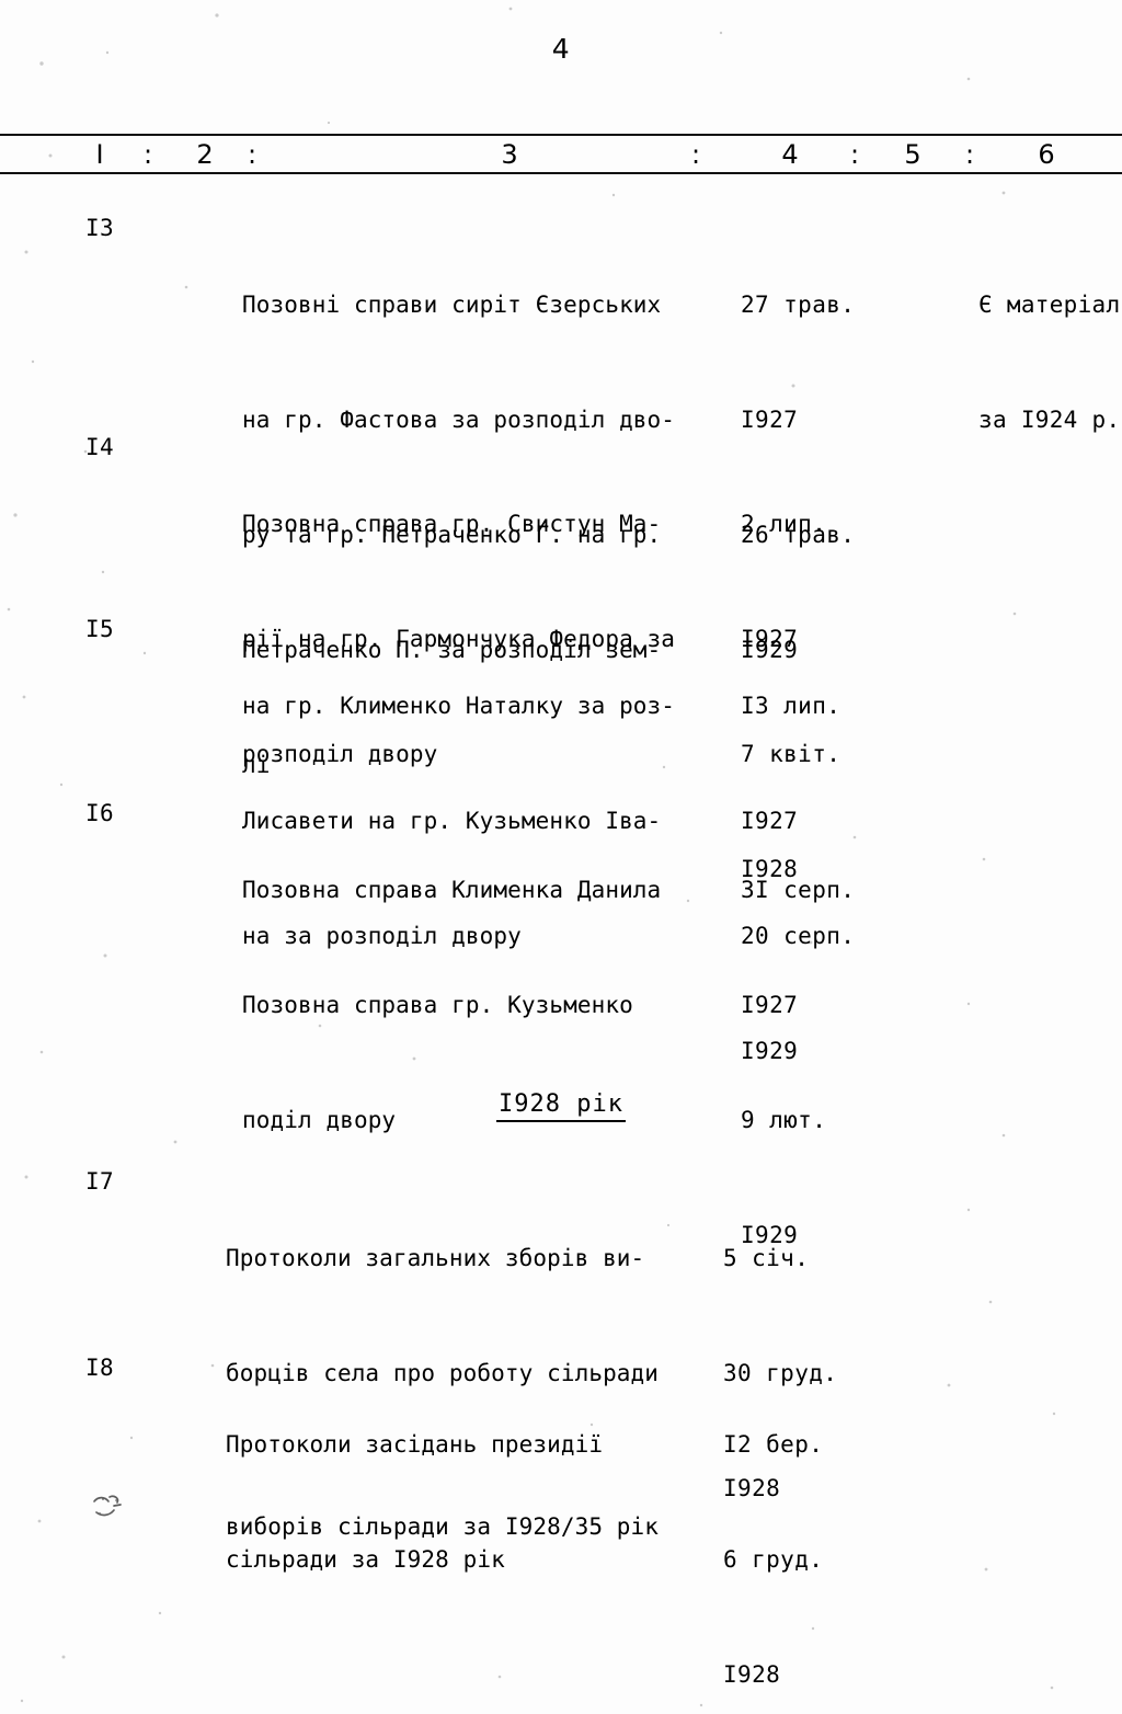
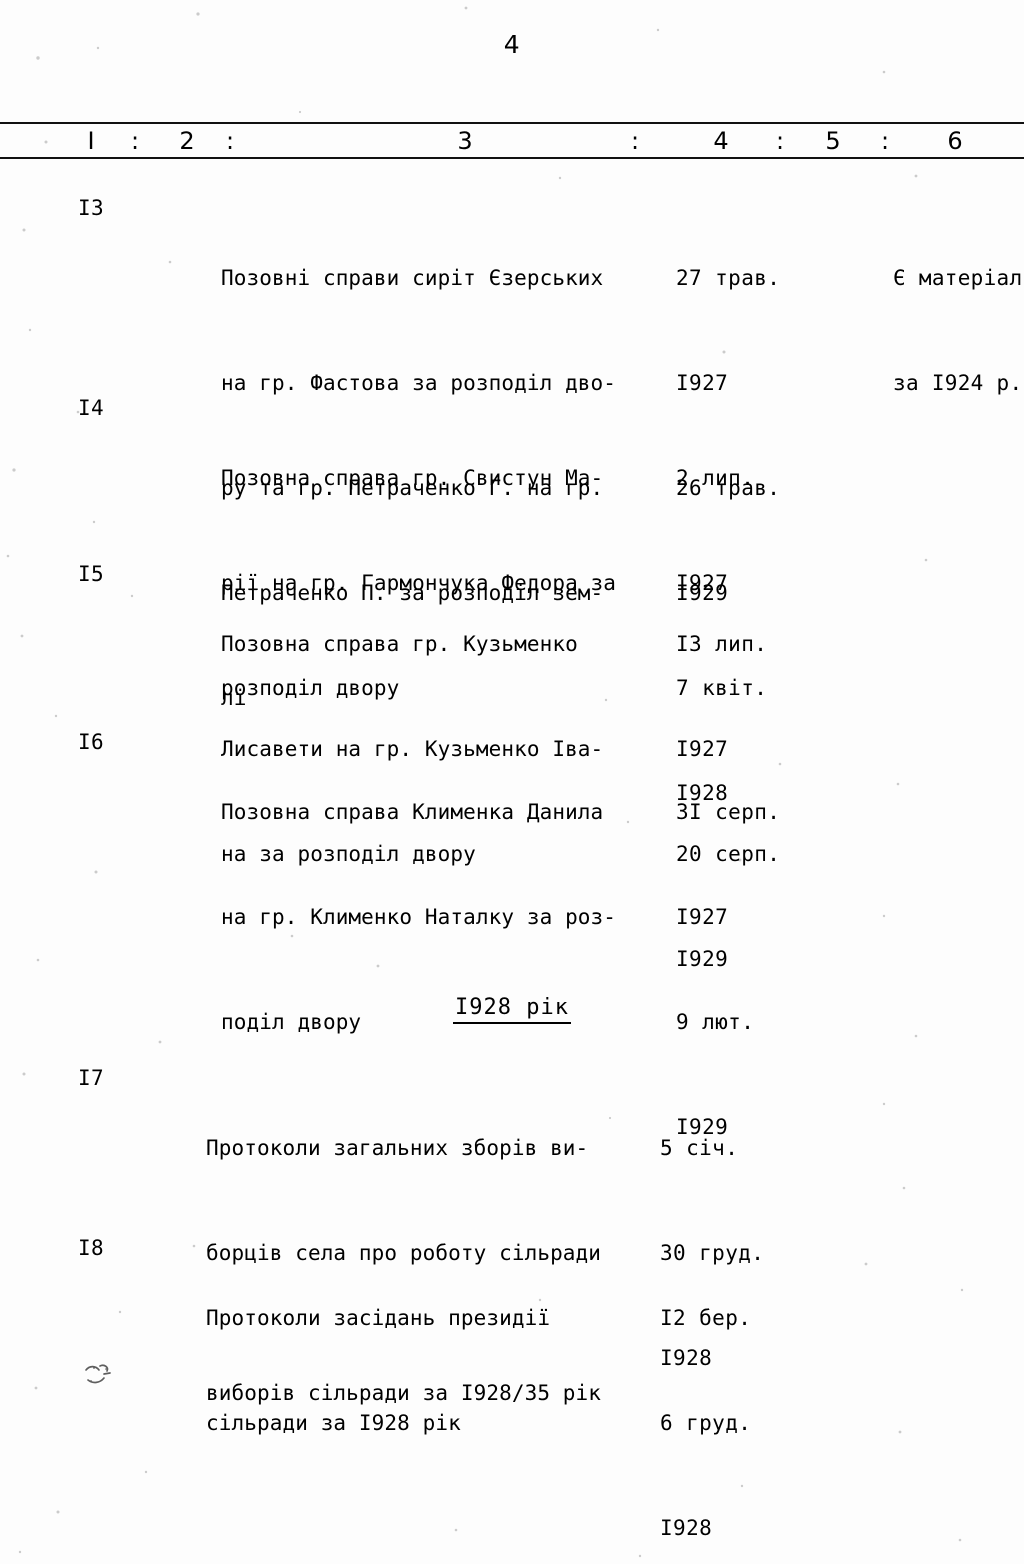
  4
  I
  :
  2
  :
  3
  :
  4
  :
  5
  :
  6
  I3
  Позовні справи сиріт Єзерських
  на гр. Фастова за розподіл дво-
  ру та гр. Петраченко Г. на гр.
  Петраченко П. за розподіл зем-
  лі
  27 трав.
  I927
  26 трав.
  I929
  Є матеріал
  за I924 р.
  I4
  Позовна справа гр. Свистун Ма-
  рії на гр. Гармончука Федора за
  розподіл двору
  2 лип.
  I927
  7 квіт.
  I928
  I5
- на гр. Клименко Наталку за роз-
+ Позовна справа гр. Кузьменко
  Лисавети на гр. Кузьменко Іва-
  на за розподіл двору
  I3 лип.
  I927
  20 серп.
  I929
  I6
  Позовна справа Клименка Данила
- Позовна справа гр. Кузьменко
+ на гр. Клименко Наталку за роз-
  поділ двору
  3I серп.
  I927
  9 лют.
  I929
  I928 рік
  I7
  Протоколи загальних зборів ви-
  борців села про роботу сільради
  виборів сільради за I928/35 рік
  5 січ.
  30 груд.
  I928
  I8
  Протоколи засідань президії
  сільради за I928 рік
  I2 бер.
  6 груд.
  I928
